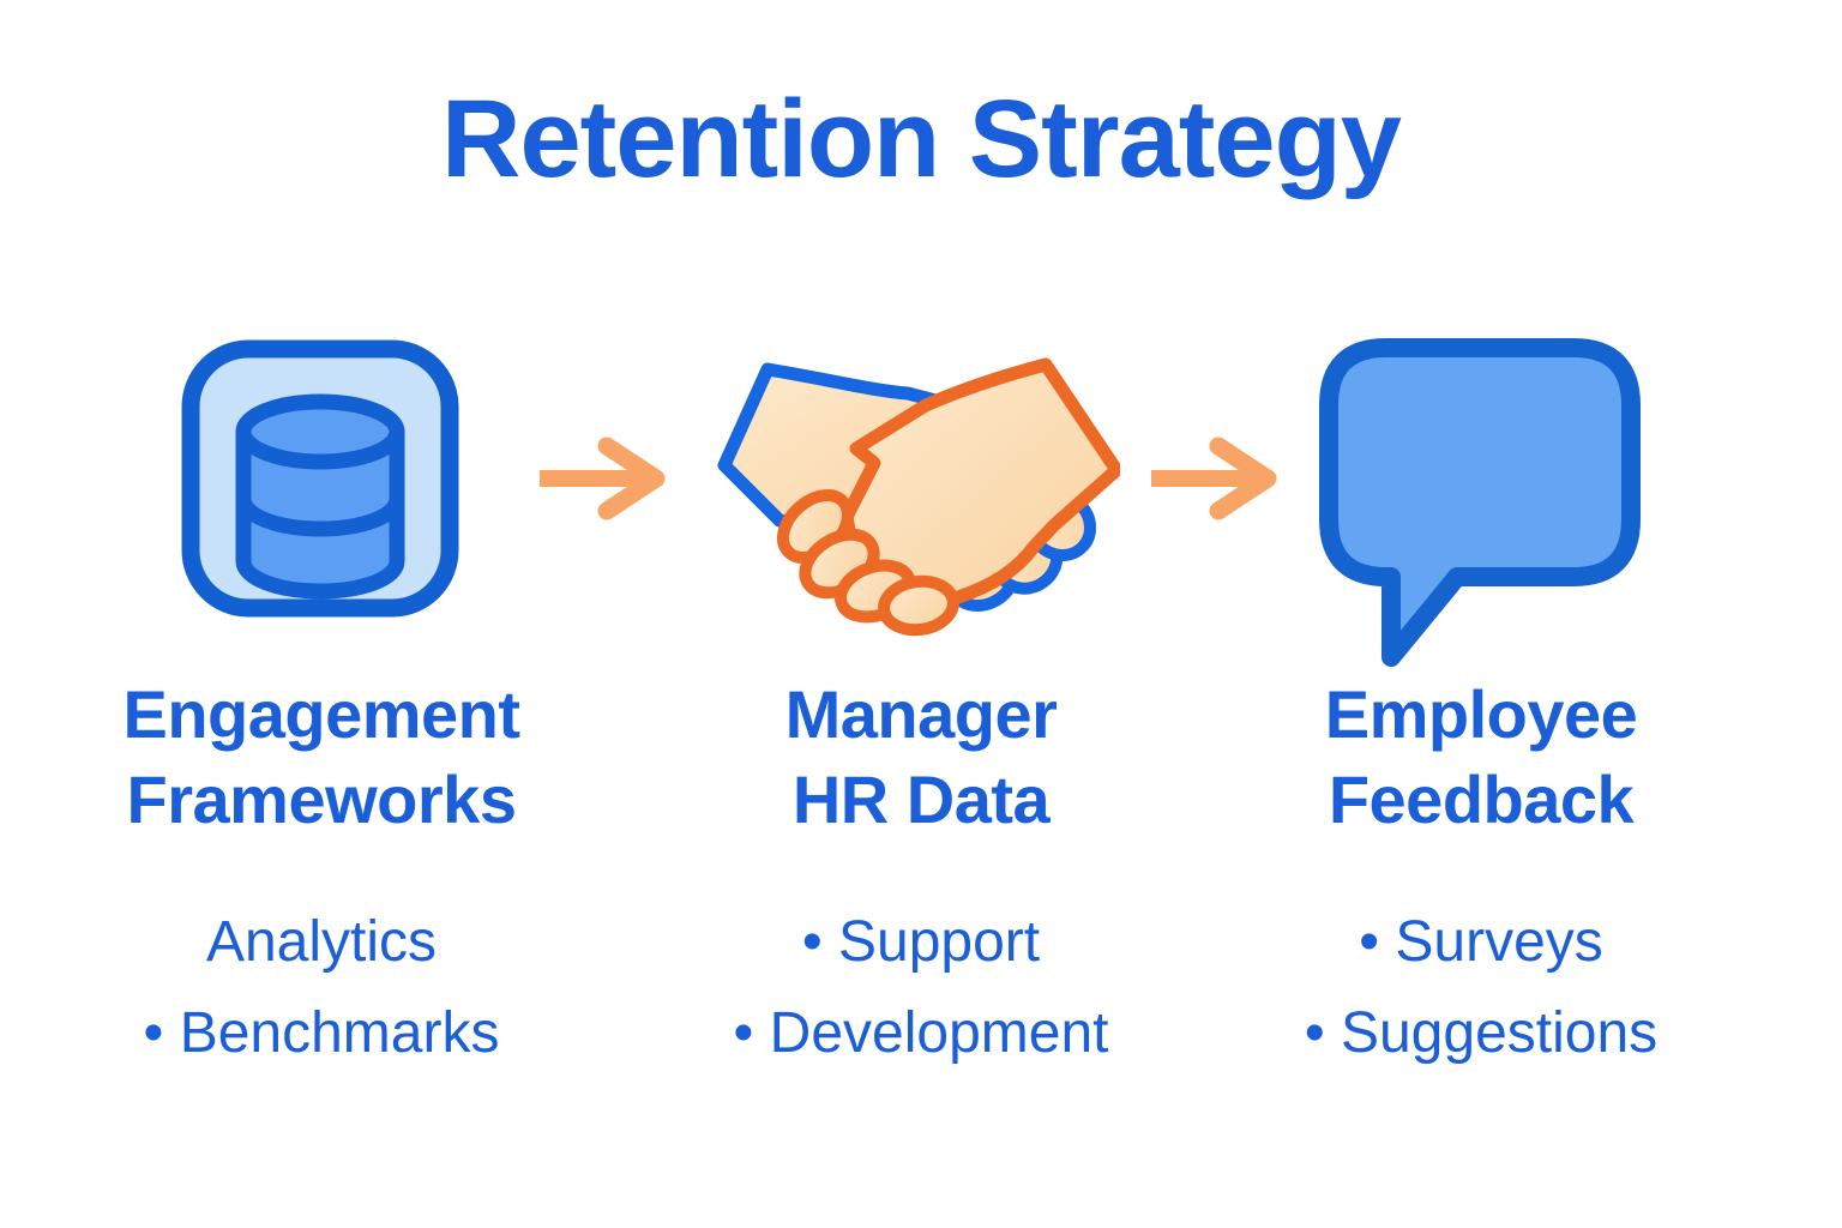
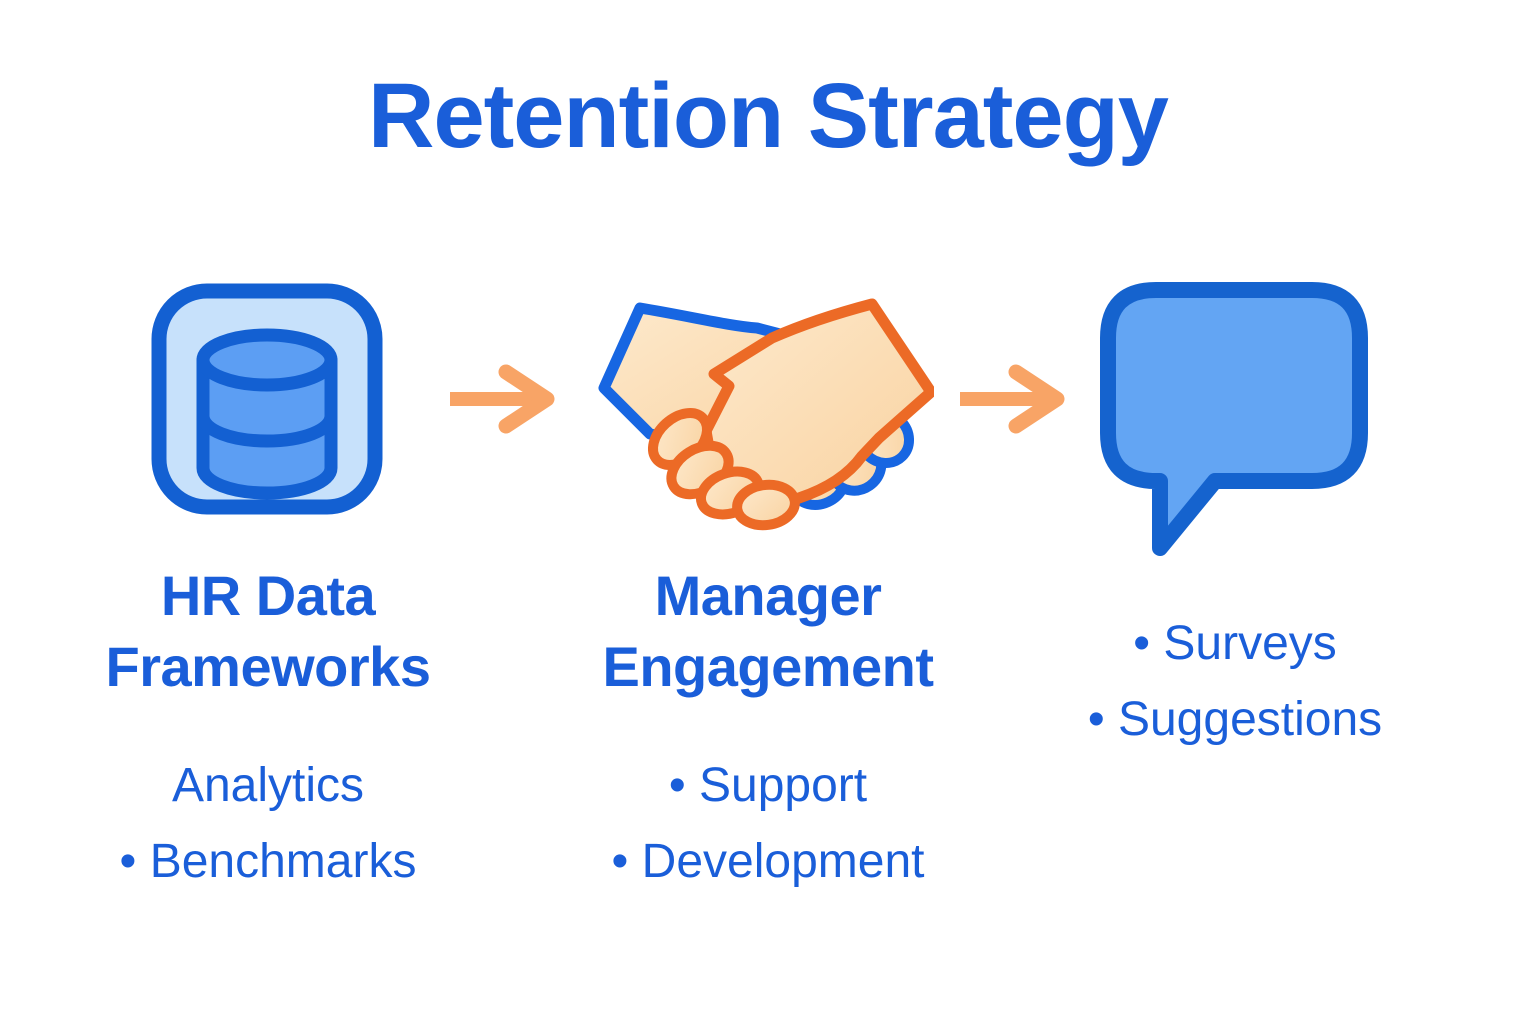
  Retention Strategy
- Engagement
+ HR Data
  Frameworks
  Analytics
  • Benchmarks
  Manager
- HR Data
+ Engagement
  • Support
  • Development
- Employee
- Feedback
  • Surveys
  • Suggestions
